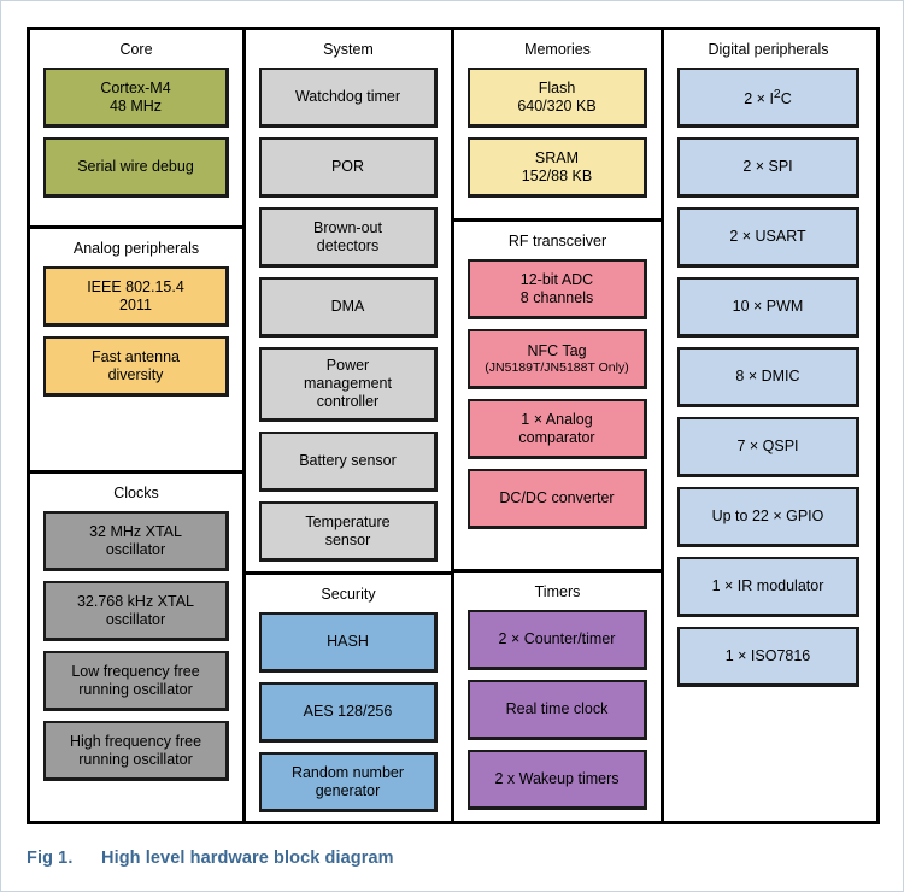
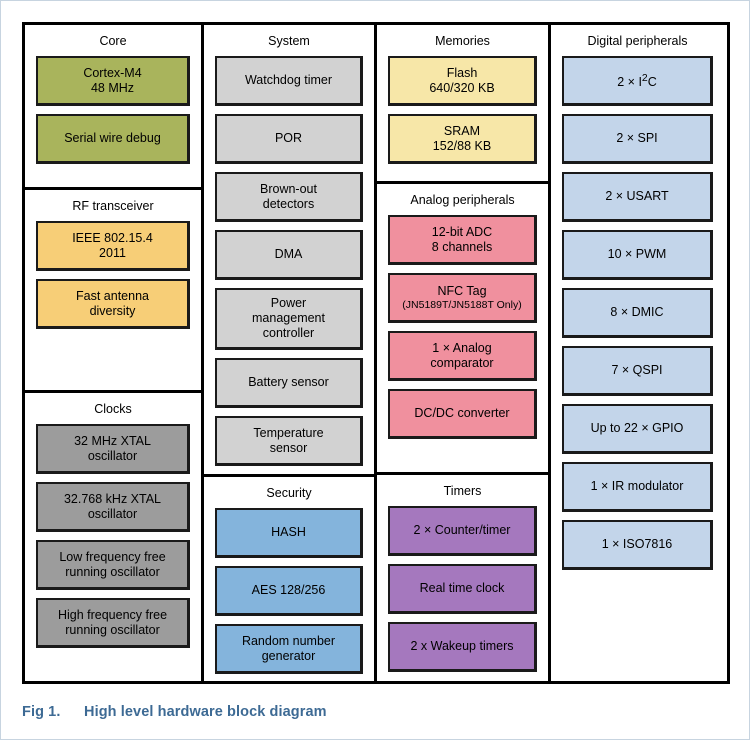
  Core
  Cortex-M4
  48 MHz
  Serial wire debug
- Analog peripherals
+ RF transceiver
  IEEE 802.15.4
  2011
  Fast antenna
  diversity
  Clocks
  32 MHz XTAL
  oscillator
  32.768 kHz XTAL
  oscillator
  Low frequency free
  running oscillator
  High frequency free
  running oscillator
  System
  Watchdog timer
  POR
  Brown-out
  detectors
  DMA
  Power
  management
  controller
  Battery sensor
  Temperature
  sensor
  Security
  HASH
  AES 128/256
  Random number
  generator
  Memories
  Flash
  640/320 KB
  SRAM
  152/88 KB
- RF transceiver
+ Analog peripherals
  12-bit ADC
  8 channels
  NFC Tag
  (JN5189T/JN5188T Only)
  1 × Analog
  comparator
  DC/DC converter
  Timers
  2 × Counter/timer
  Real time clock
  2 x Wakeup timers
  Digital peripherals
  2 × I2C
  2 × SPI
  2 × USART
  10 × PWM
  8 × DMIC
  7 × QSPI
  Up to 22 × GPIO
  1 × IR modulator
  1 × ISO7816
  Fig 1.
  High level hardware block diagram
